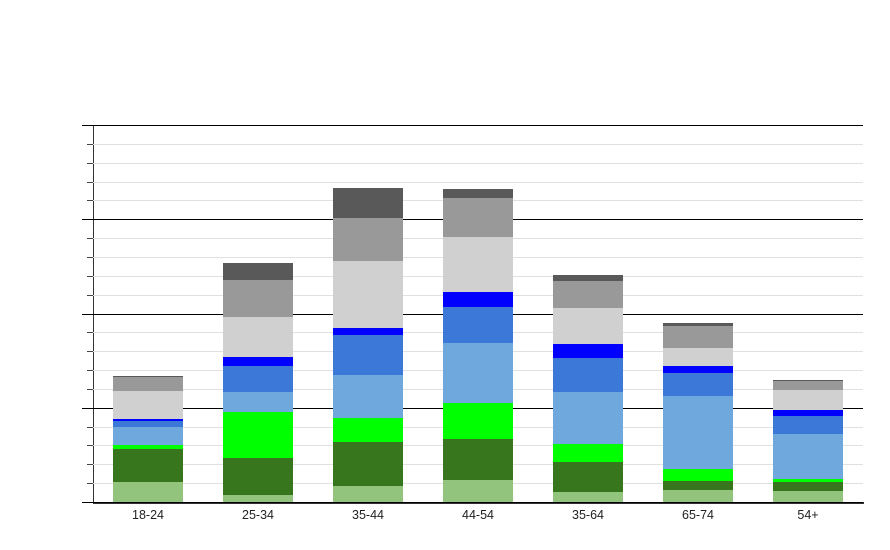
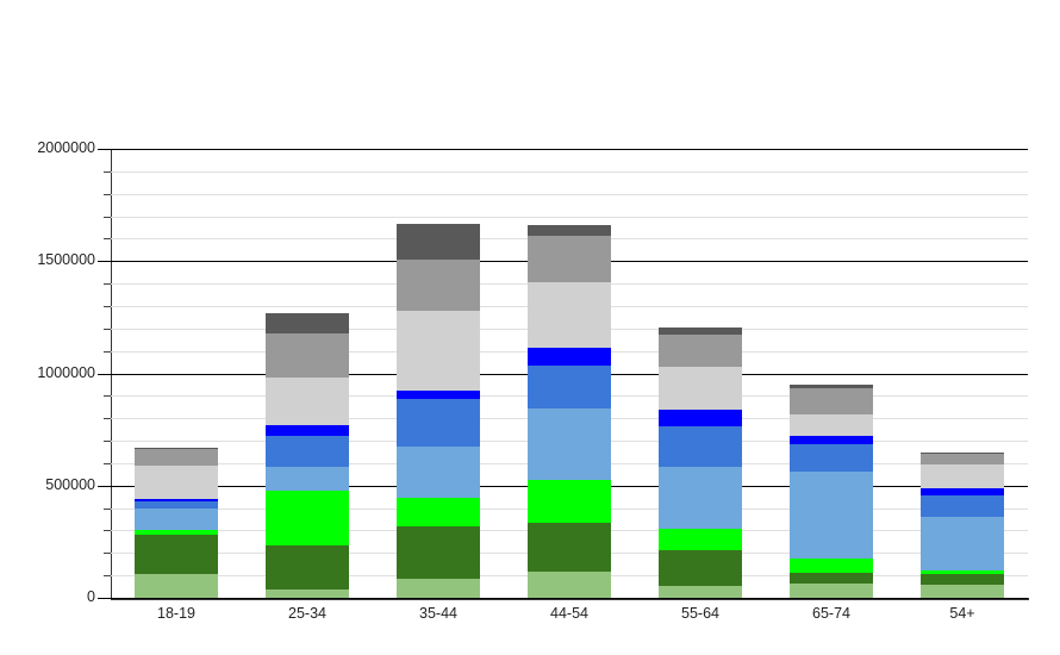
+ 0
+ 500000
+ 1000000
+ 1500000
+ 2000000
- 18-24
+ 18-19
  25-34
  35-44
  44-54
- 35-64
+ 55-64
  65-74
  54+
